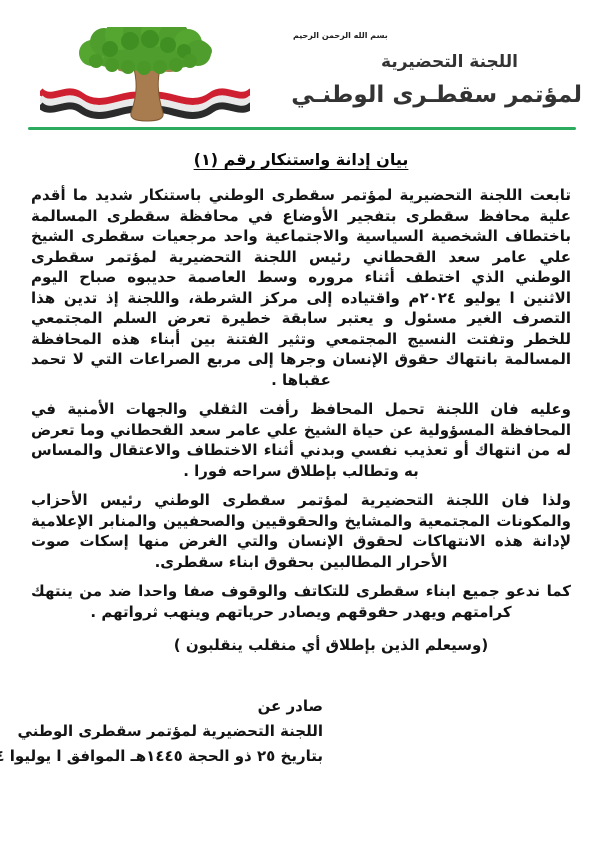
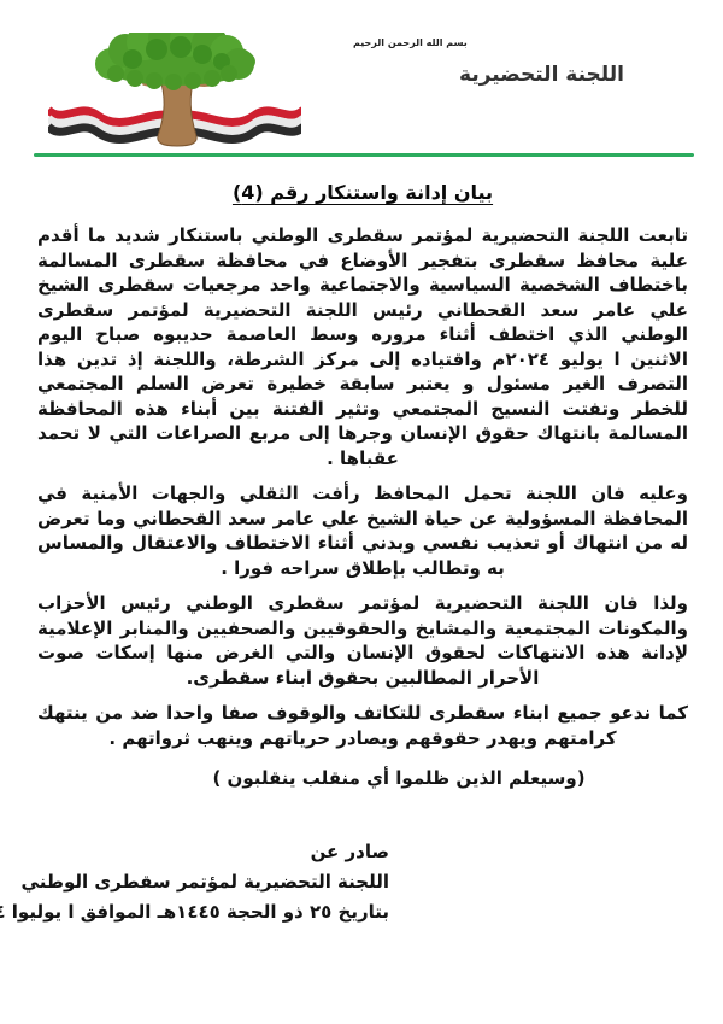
  بسم الله الرحمن الرحيم
  اللجنة التحضيرية
- لمؤتمر سقطـرى الوطنـي
- بيان إدانة واستنكار رقم (١)
+ بيان إدانة واستنكار رقم (4)
  تابعت اللجنة التحضيرية لمؤتمر سقطرى الوطني باستنكار شديد ما أقدم علية محافظ سقطرى بتفجير الأوضاع في محافظة سقطرى المسالمة باختطاف الشخصية السياسية والاجتماعية واحد مرجعيات سقطرى الشيخ علي عامر سعد القحطاني رئيس اللجنة التحضيرية لمؤتمر سقطرى الوطني الذي اختطف أثناء مروره وسط العاصمة حديبوه صباح اليوم الاثنين ا يوليو ٢٠٢٤م واقتياده إلى مركز الشرطة، واللجنة إذ تدين هذا التصرف الغير مسئول و يعتبر سابقة خطيرة تعرض السلم المجتمعي للخطر وتفتت النسيج المجتمعي وتثير الفتنة بين أبناء هذه المحافظة المسالمة بانتهاك حقوق الإنسان وجرها إلى مربع الصراعات التي لا تحمد عقباها .
  وعليه فان اللجنة تحمل المحافظ رأفت الثقلي والجهات الأمنية في المحافظة المسؤولية عن حياة الشيخ علي عامر سعد القحطاني وما تعرض له من انتهاك أو تعذيب نفسي وبدني أثناء الاختطاف والاعتقال والمساس به وتطالب بإطلاق سراحه فورا .
  ولذا فان اللجنة التحضيرية لمؤتمر سقطرى الوطني رئيس الأحزاب والمكونات المجتمعية والمشايخ والحقوقيين والصحفيين والمنابر الإعلامية لإدانة هذه الانتهاكات لحقوق الإنسان والتي الغرض منها إسكات صوت الأحرار المطالبين بحقوق ابناء سقطرى.
  كما ندعو جميع ابناء سقطرى للتكاتف والوقوف صفا واحدا ضد من ينتهك كرامتهم ويهدر حقوقهم ويصادر حرياتهم وينهب ثرواتهم .
- (وسيعلم الذين بإطلاق أي منقلب ينقلبون )
+ (وسيعلم الذين ظلموا أي منقلب ينقلبون )
  صادر عن
  اللجنة التحضيرية لمؤتمر سقطرى الوطني
  بتاريخ ٢٥ ذو الحجة ١٤٤٥هـ الموافق ا يوليوا
